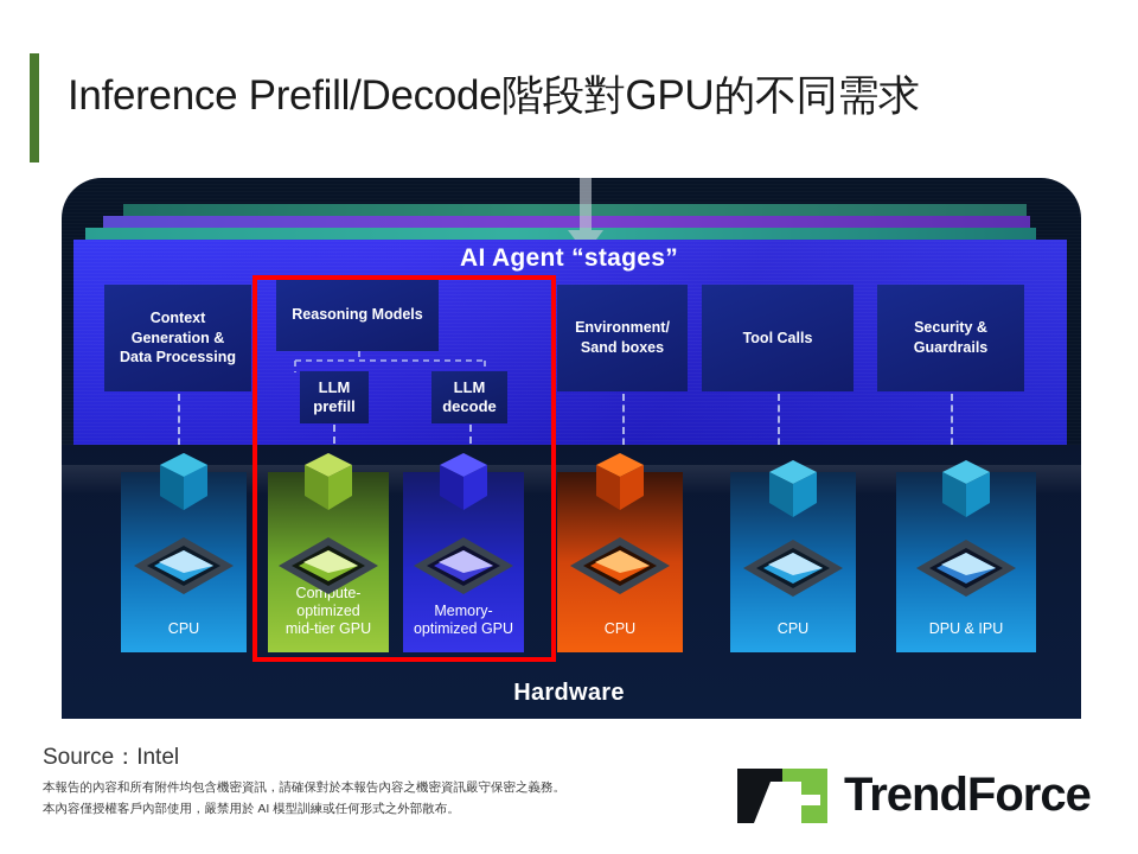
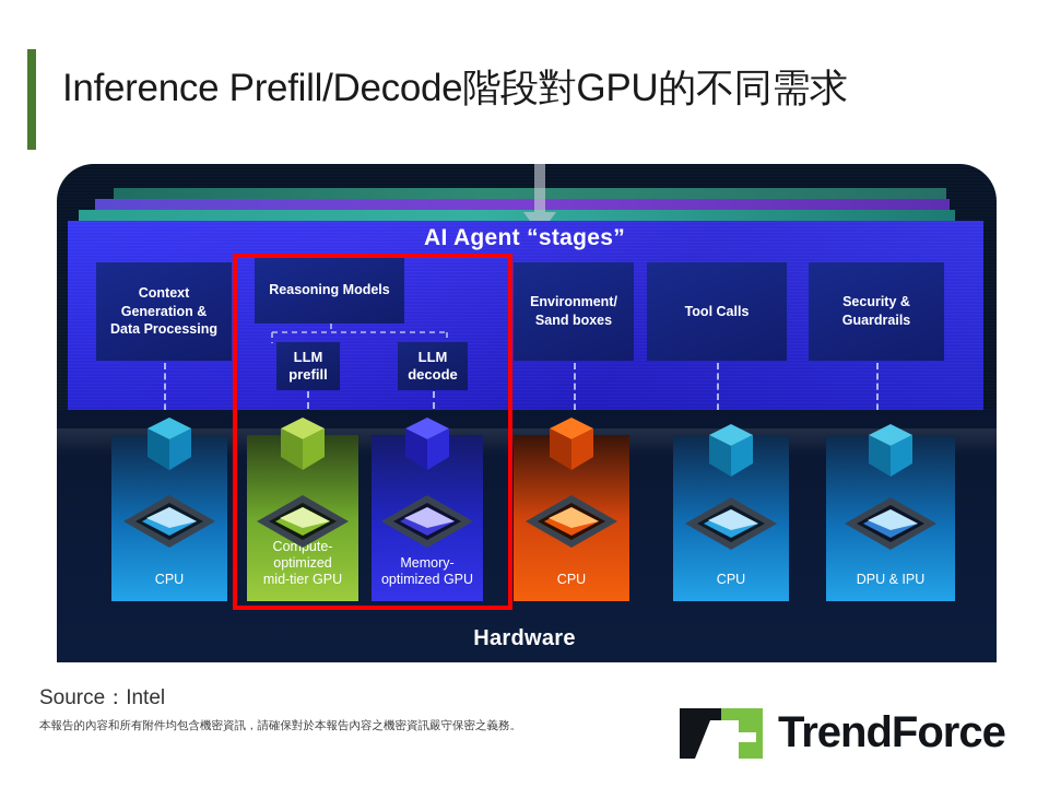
  Inference Prefill/Decode階段對GPU的不同需求
  AI Agent “stages”
  Context
  Generation &
  Data Processing
  Reasoning Models
  Environment/
  Sand boxes
  Tool Calls
  Security &
  Guardrails
  LLM
  prefill
  LLM
  decode
  CPU
  Compute-
  optimized
  mid-tier GPU
  Memory-
  optimized GPU
  CPU
  CPU
  DPU & IPU
  Hardware
  Source：Intel
  本報告的內容和所有附件均包含機密資訊，請確保對於本報告內容之機密資訊嚴守保密之義務。
- 本內容僅授權客戶內部使用，嚴禁用於 AI 模型訓練或任何形式之外部散布。
  TrendForce
